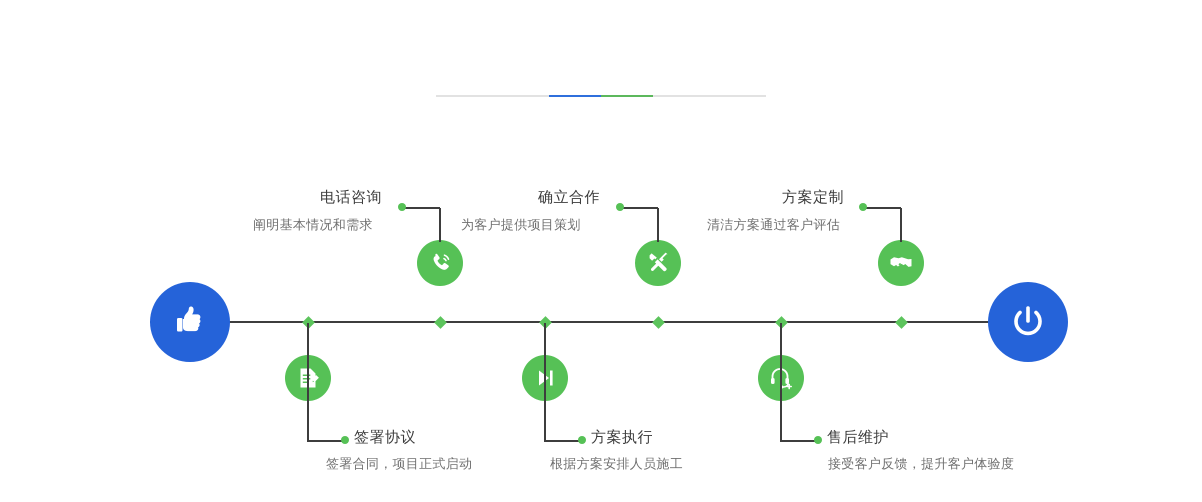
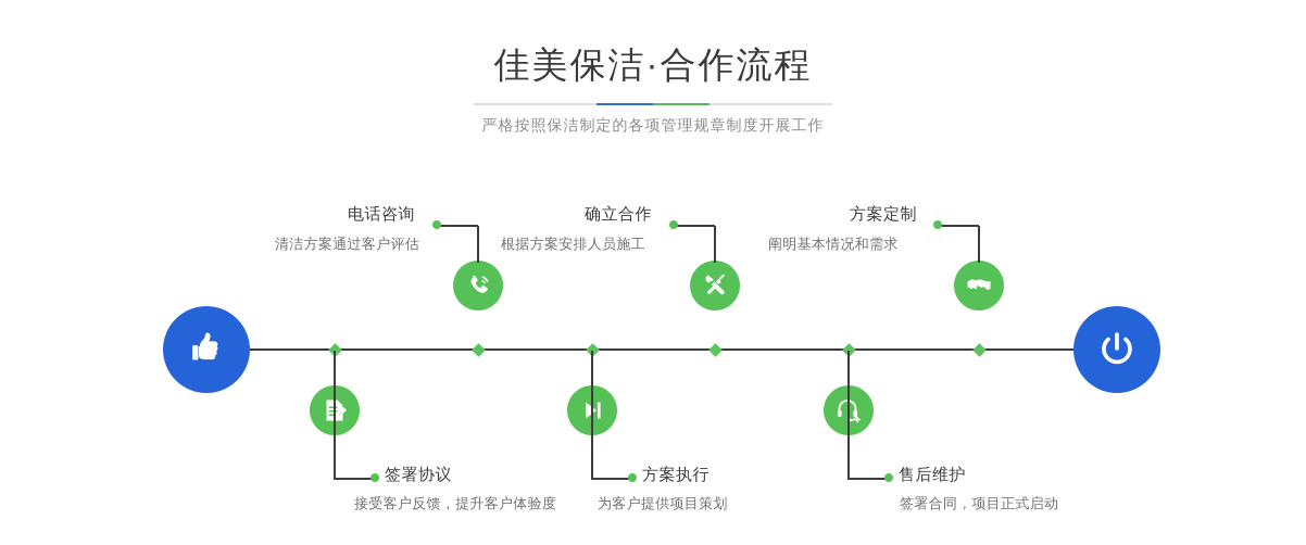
+ 佳美保洁·合作流程
+ 严格按照保洁制定的各项管理规章制度开展工作
  电话咨询
- 阐明基本情况和需求
+ 清洁方案通过客户评估
  签署协议
- 签署合同，项目正式启动
+ 接受客户反馈，提升客户体验度
  确立合作
- 为客户提供项目策划
+ 根据方案安排人员施工
  方案执行
- 根据方案安排人员施工
+ 为客户提供项目策划
  方案定制
- 清洁方案通过客户评估
+ 阐明基本情况和需求
  售后维护
- 接受客户反馈，提升客户体验度
+ 签署合同，项目正式启动
